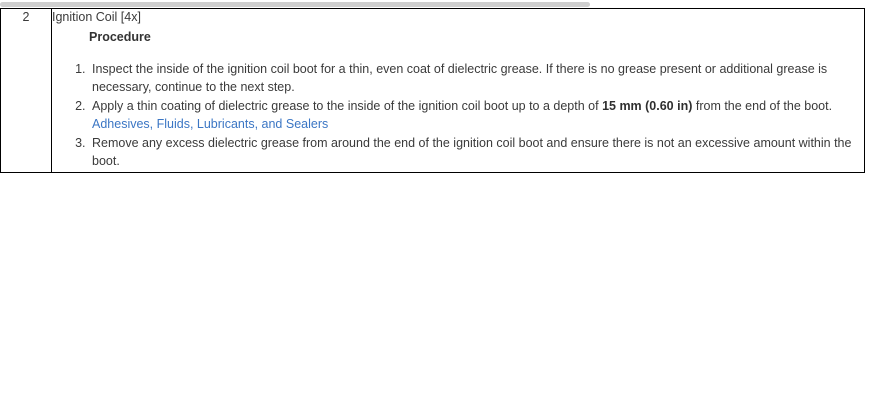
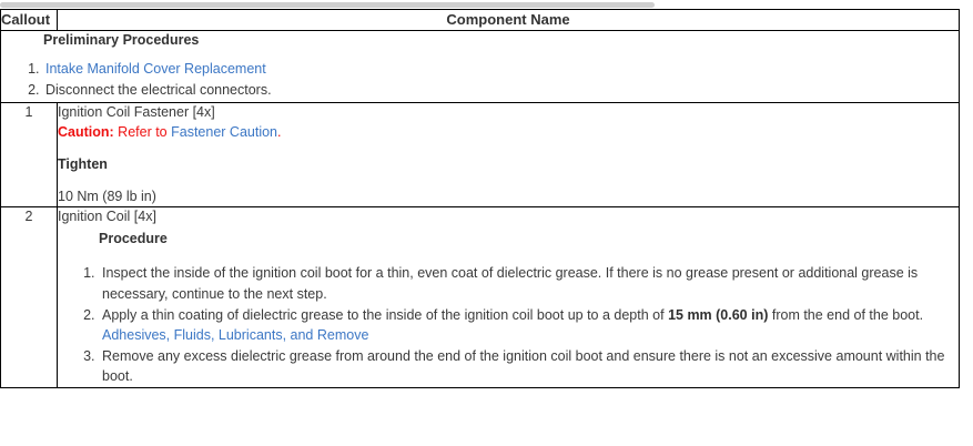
+ Callout	Component Name
+ Preliminary Procedures Intake Manifold Cover Replacement Disconnect the electrical connectors.
+ 1	Ignition Coil Fastener [4x] Caution: Refer to Fastener Caution. Tighten 10 Nm (89 lb in)
- 2	Ignition Coil [4x] Procedure Inspect the inside of the ignition coil boot for a thin, even coat of dielectric grease. If there is no grease present or additional grease is necessary, continue to the next step. Apply a thin coating of dielectric grease to the inside of the ignition coil boot up to a depth of 15 mm (0.60 in) from the end of the boot. Adhesives, Fluids, Lubricants, and Sealers Remove any excess dielectric grease from around the end of the ignition coil boot and ensure there is not an excessive amount within the boot.
+ 2	Ignition Coil [4x] Procedure Inspect the inside of the ignition coil boot for a thin, even coat of dielectric grease. If there is no grease present or additional grease is necessary, continue to the next step. Apply a thin coating of dielectric grease to the inside of the ignition coil boot up to a depth of 15 mm (0.60 in) from the end of the boot. Adhesives, Fluids, Lubricants, and Remove Remove any excess dielectric grease from around the end of the ignition coil boot and ensure there is not an excessive amount within the boot.
